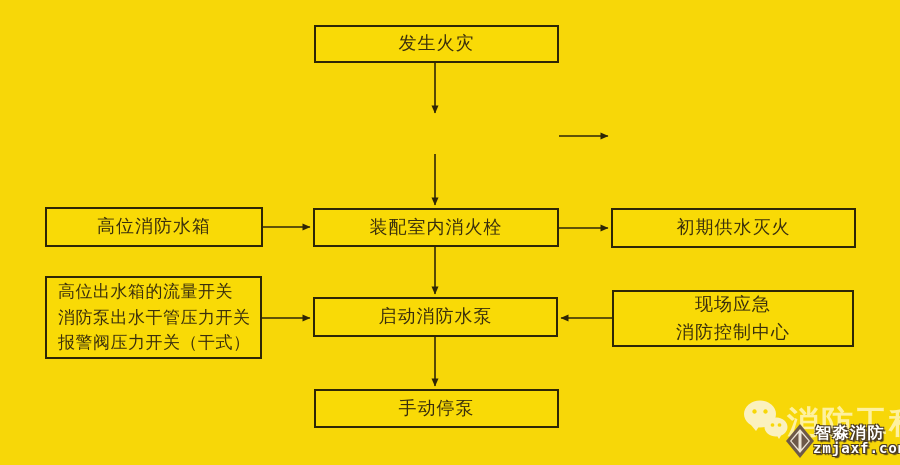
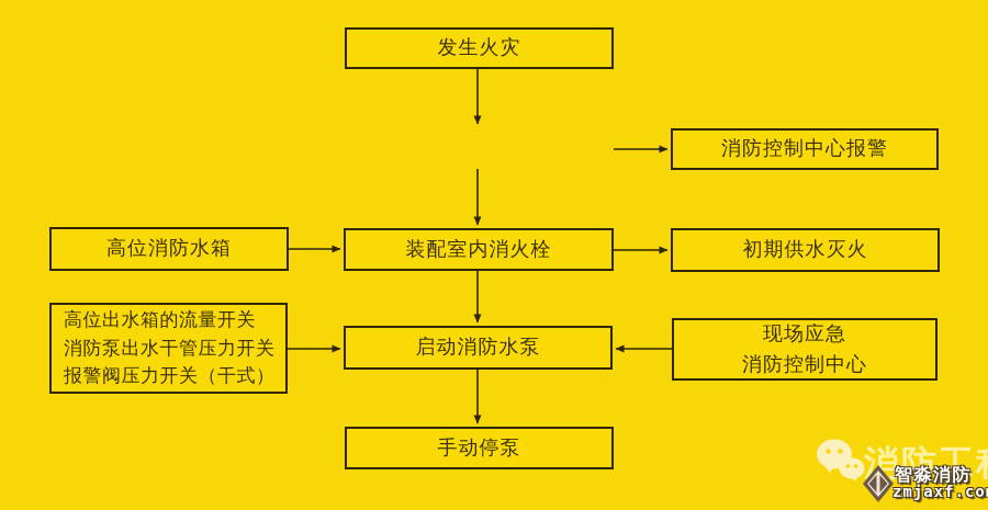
  发生火灾
+ 消防控制中心报警
  高位消防水箱
  装配室内消火栓
  初期供水灭火
  高位出水箱的流量开关
  消防泵出水干管压力开关
  报警阀压力开关（干式）
  启动消防水泵
  现场应急
  消防控制中心
  手动停泵
  消防工
  智淼消防
  zmjaxf.co
